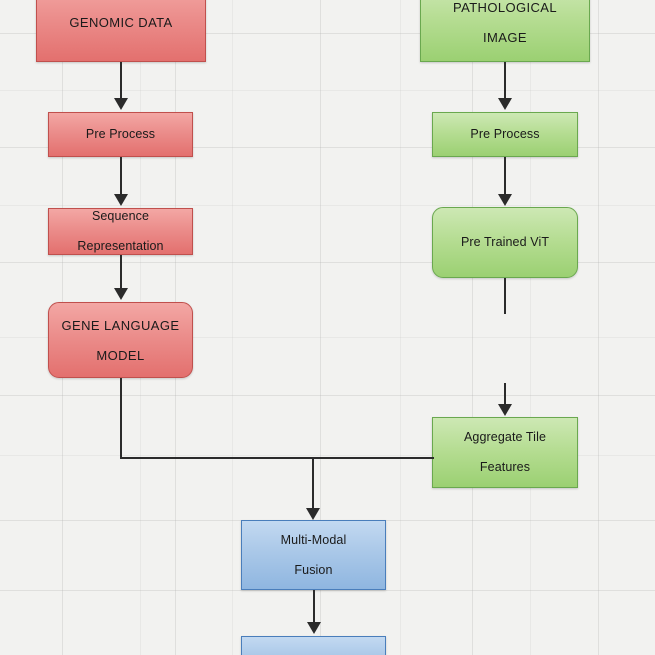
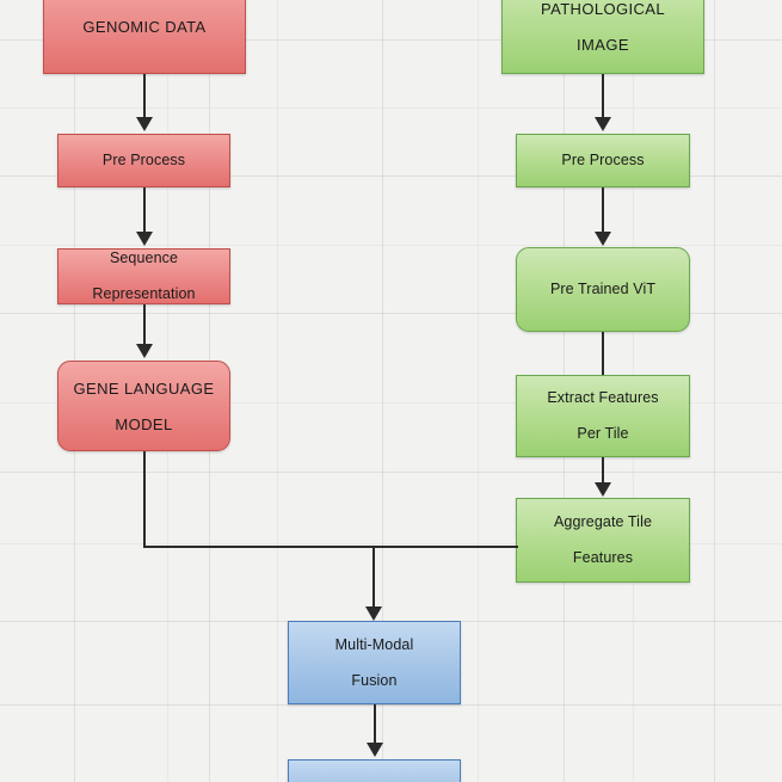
  GENOMIC DATA
  Pre Process
  Sequence
  Representation
  GENE LANGUAGE
  MODEL
  PATHOLOGICAL
  IMAGE
  Pre Process
  Pre Trained ViT
+ Extract Features
+ Per Tile
  Aggregate Tile
  Features
  Multi-Modal
  Fusion
